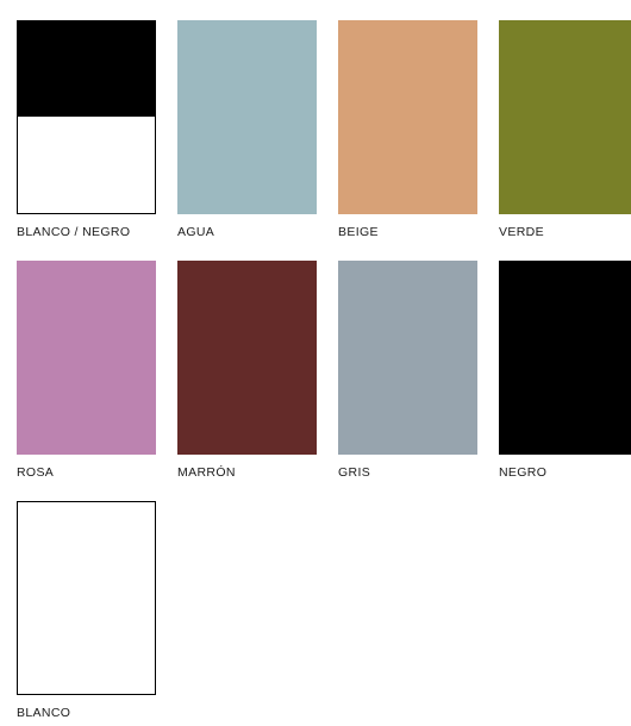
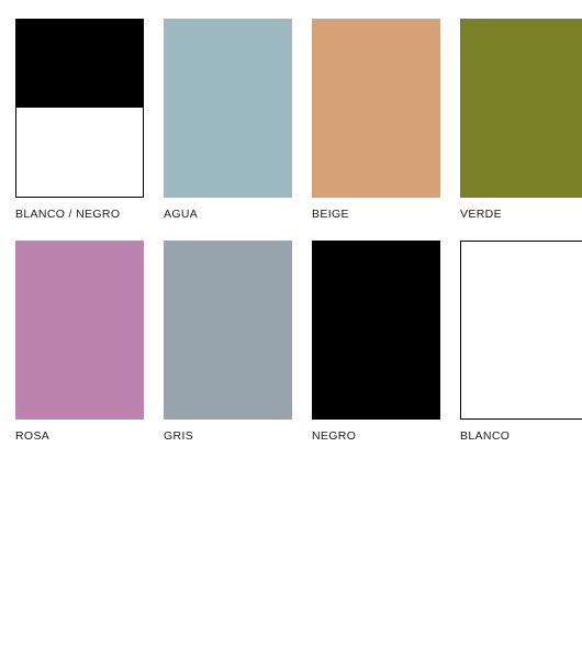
  BLANCO / NEGRO
  AGUA
  BEIGE
  VERDE
  ROSA
- MARRÓN
  GRIS
  NEGRO
  BLANCO
